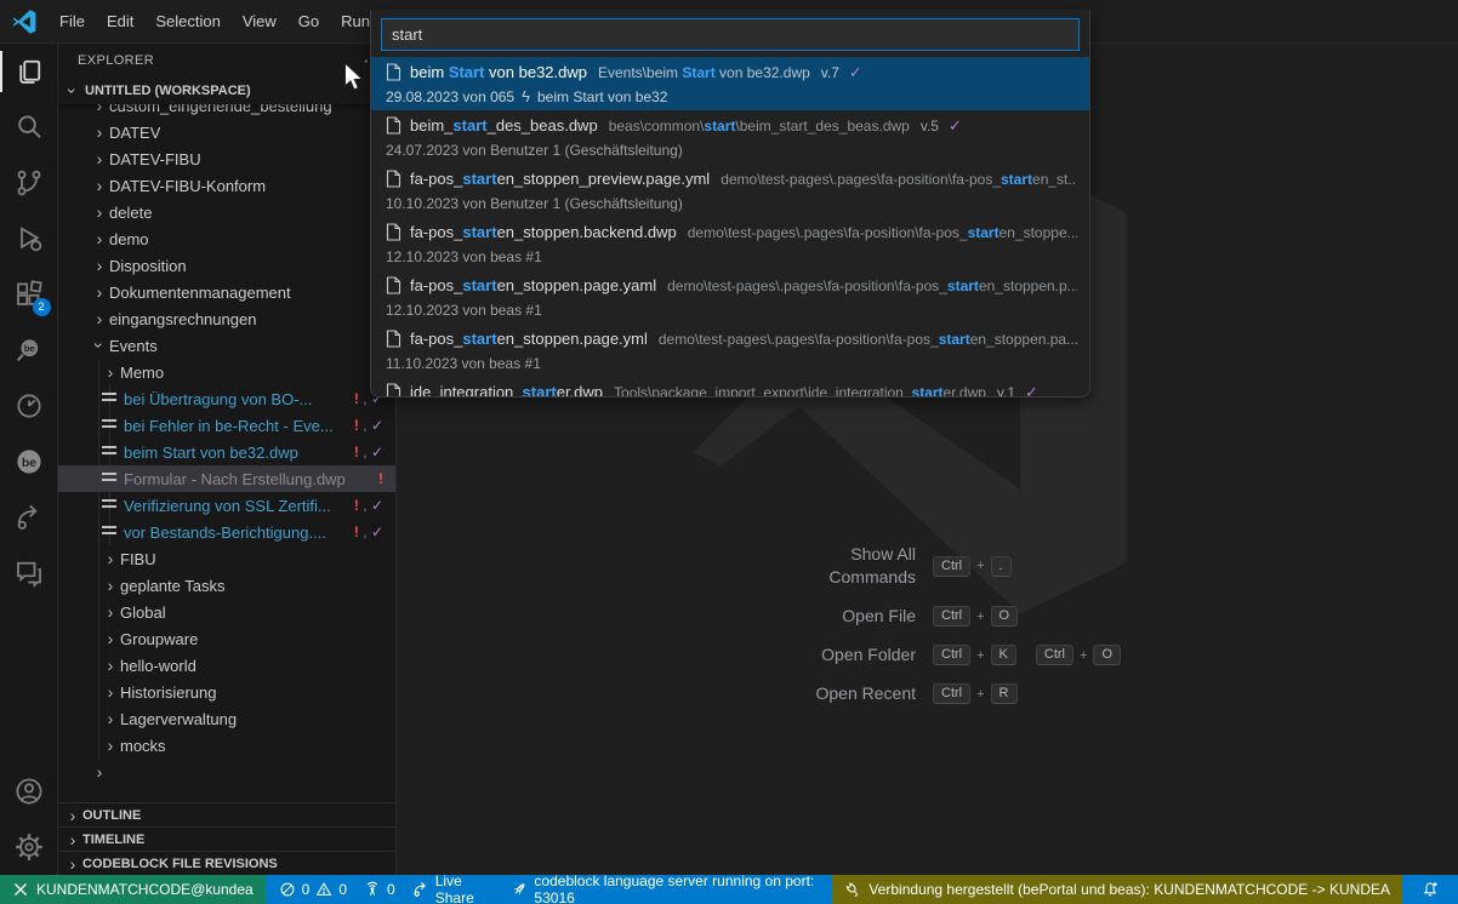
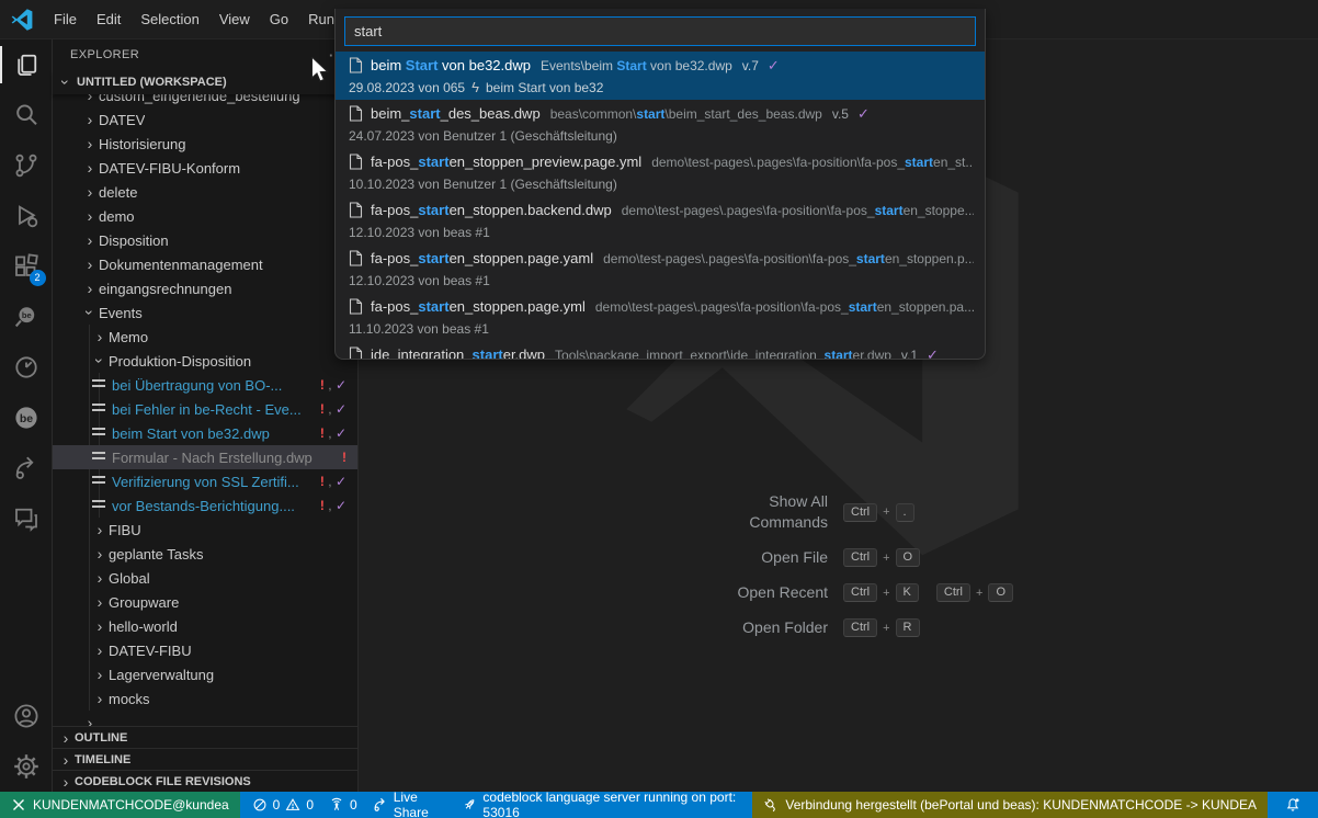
  File Edit Selection View Go Run
  2
  be
  be
  EXPLORER
  UNTITLED (WORKSPACE)
  ›
  custom_eingehende_bestellung
  ›
  DATEV
  ›
- DATEV-FIBU
+ Historisierung
  ›
  DATEV-FIBU-Konform
  ›
  delete
  ›
  demo
  ›
  Disposition
  ›
  Dokumentenmanagement
  ›
  eingangsrechnungen
  Events
  ›
  Memo
+ Produktion-Disposition
  bei Übertragung von BO-...
  ! , ✓
  bei Fehler in be-Recht - Eve...
  ! , ✓
  beim Start von be32.dwp
  ! , ✓
  Formular - Nach Erstellung.dwp
  !
  Verifizierung von SSL Zertifi...
  ! , ✓
  vor Bestands-Berichtigung....
  ! , ✓
  ›
  FIBU
  ›
  geplante Tasks
  ›
  Global
  ›
  Groupware
  ›
  hello-world
  ›
- Historisierung
+ DATEV-FIBU
  ›
  Lagerverwaltung
  ›
  mocks
  ›
  ›
  OUTLINE
  ›
  TIMELINE
  ›
  CODEBLOCK FILE REVISIONS
  Show All Commands
  Ctrl
  +
  .
  Open File
  Ctrl
  +
  O
- Open Folder
+ Open Recent
  Ctrl
  +
  K
  Ctrl
  +
  O
- Open Recent
+ Open Folder
  Ctrl
  +
  R
  start
  beim Start von be32.dwp
  Events\beim Start von be32.dwp
  v.7
  ✓
  29.08.2023 von 065
  ϟ
  beim Start von be32
  beim_start_des_beas.dwp
  beas\common\start\beim_start_des_beas.dwp
  v.5
  ✓
  24.07.2023 von Benutzer 1 (Geschäftsleitung)
  fa-pos_starten_stoppen_preview.page.yml
  demo\test-pages\.pages\fa-position\fa-pos_starten_st..
  10.10.2023 von Benutzer 1 (Geschäftsleitung)
  fa-pos_starten_stoppen.backend.dwp
  demo\test-pages\.pages\fa-position\fa-pos_starten_stoppe...
  12.10.2023 von beas #1
  fa-pos_starten_stoppen.page.yaml
  demo\test-pages\.pages\fa-position\fa-pos_starten_stoppen.p..
  12.10.2023 von beas #1
  fa-pos_starten_stoppen.page.yml
  demo\test-pages\.pages\fa-position\fa-pos_starten_stoppen.pa...
  11.10.2023 von beas #1
  ide_integration_starter.dwp
  Tools\package_import_export\ide_integration_starter.dwp
  v.1
  ✓
  KUNDENMATCHCODE@kundea
  0
  0
  0
  Live Share
  codeblock language server running on port: 53016
  Verbindung hergestellt (bePortal und beas): KUNDENMATCHCODE -> KUNDEA
